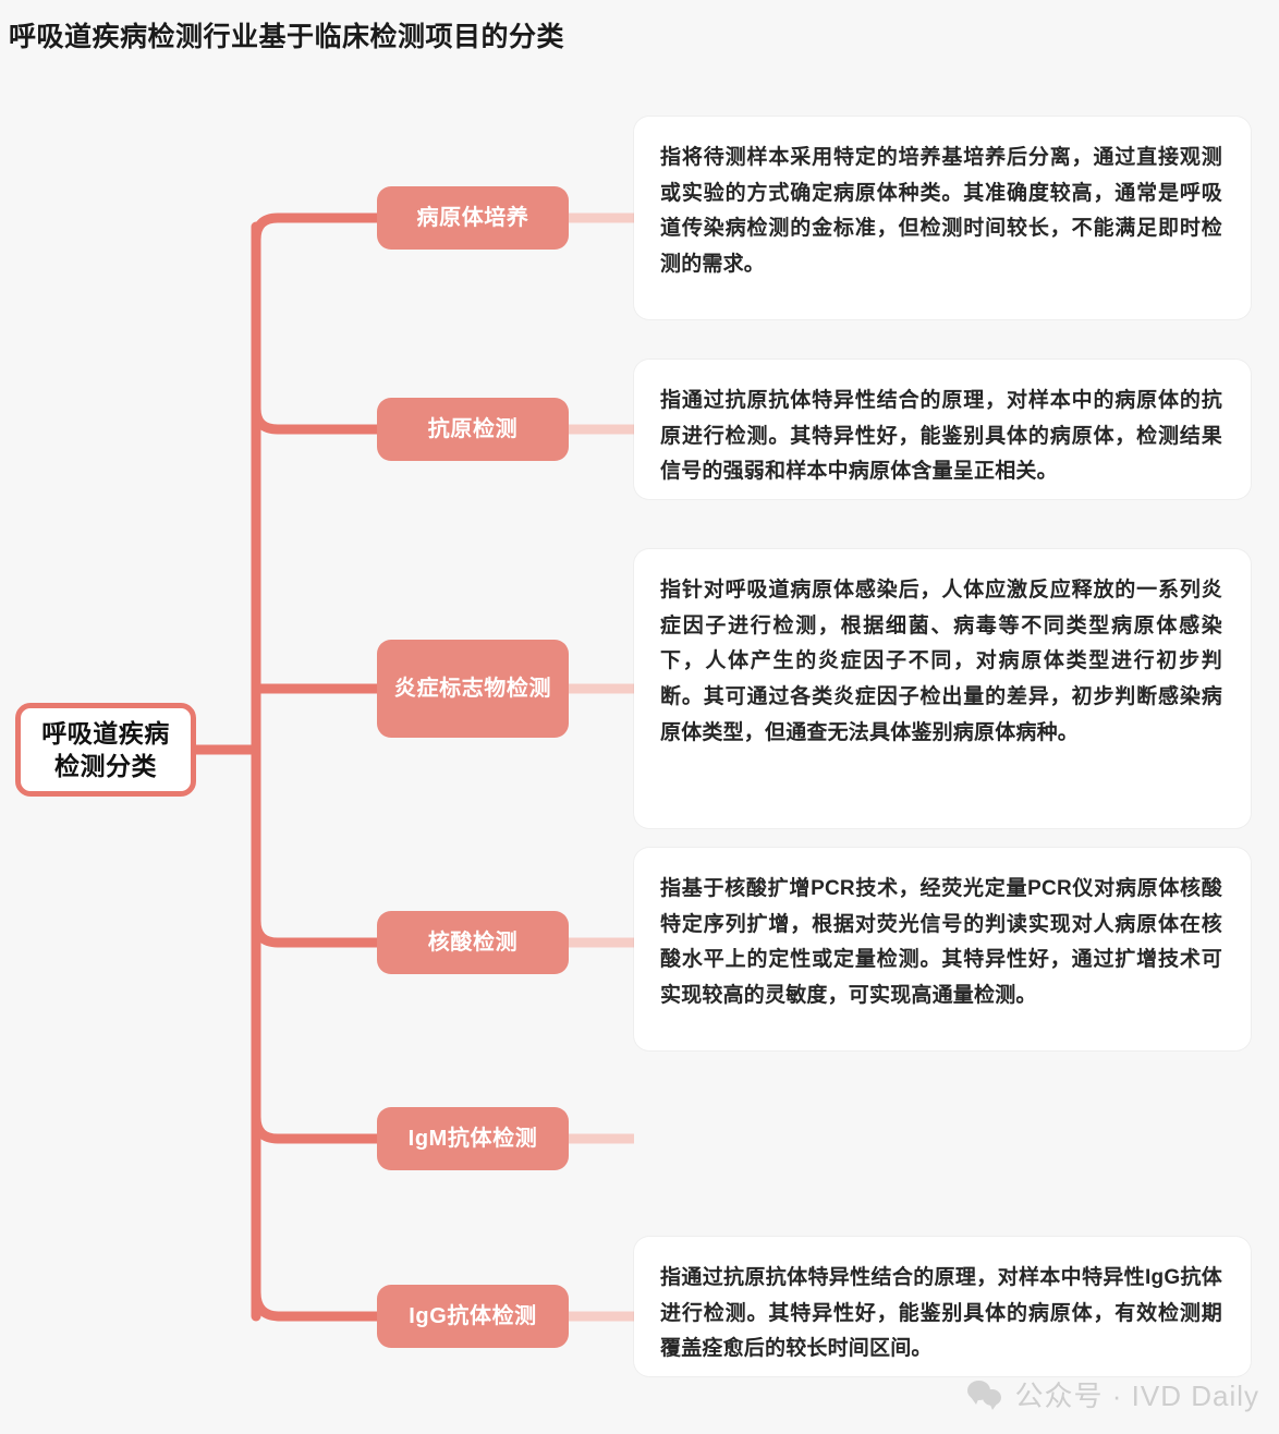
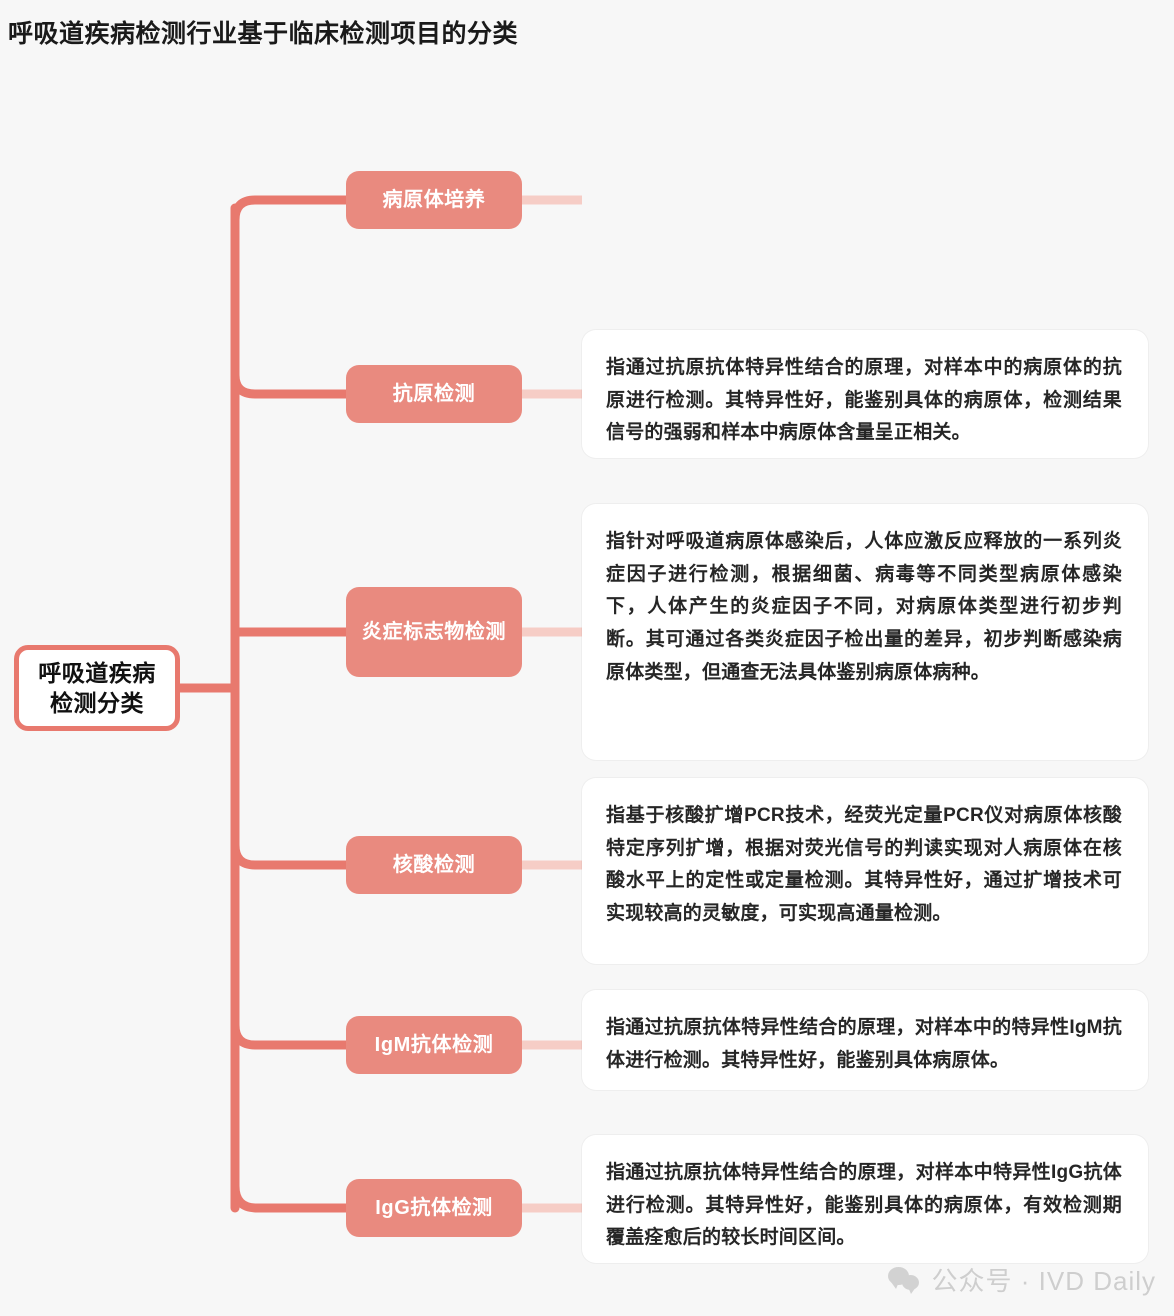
  呼吸道疾病检测行业基于临床检测项目的分类
  呼吸道疾病
  检测分类
  病原体培养
  抗原检测
  炎症标志物检测
  核酸检测
  IgM抗体检测
  IgG抗体检测
- 指将待测样本采用特定的培养基培养后分离，通过直接观测或实验的方式确定病原体种类。其准确度较高，通常是呼吸道传染病检测的金标准，但检测时间较长，不能满足即时检测的需求。
  指通过抗原抗体特异性结合的原理，对样本中的病原体的抗原进行检测。其特异性好，能鉴别具体的病原体，检测结果信号的强弱和样本中病原体含量呈正相关。
  指针对呼吸道病原体感染后，人体应激反应释放的一系列炎症因子进行检测，根据细菌、病毒等不同类型病原体感染下，人体产生的炎症因子不同，对病原体类型进行初步判断。其可通过各类炎症因子检出量的差异，初步判断感染病原体类型，但通查无法具体鉴别病原体病种。
  指基于核酸扩增PCR技术，经荧光定量PCR仪对病原体核酸特定序列扩增，根据对荧光信号的判读实现对人病原体在核酸水平上的定性或定量检测。其特异性好，通过扩增技术可实现较高的灵敏度，可实现高通量检测。
+ 指通过抗原抗体特异性结合的原理，对样本中的特异性IgM抗体进行检测。其特异性好，能鉴别具体病原体。
  指通过抗原抗体特异性结合的原理，对样本中特异性IgG抗体进行检测。其特异性好，能鉴别具体的病原体，有效检测期覆盖痊愈后的较长时间区间。
  公众号 · IVD Daily
